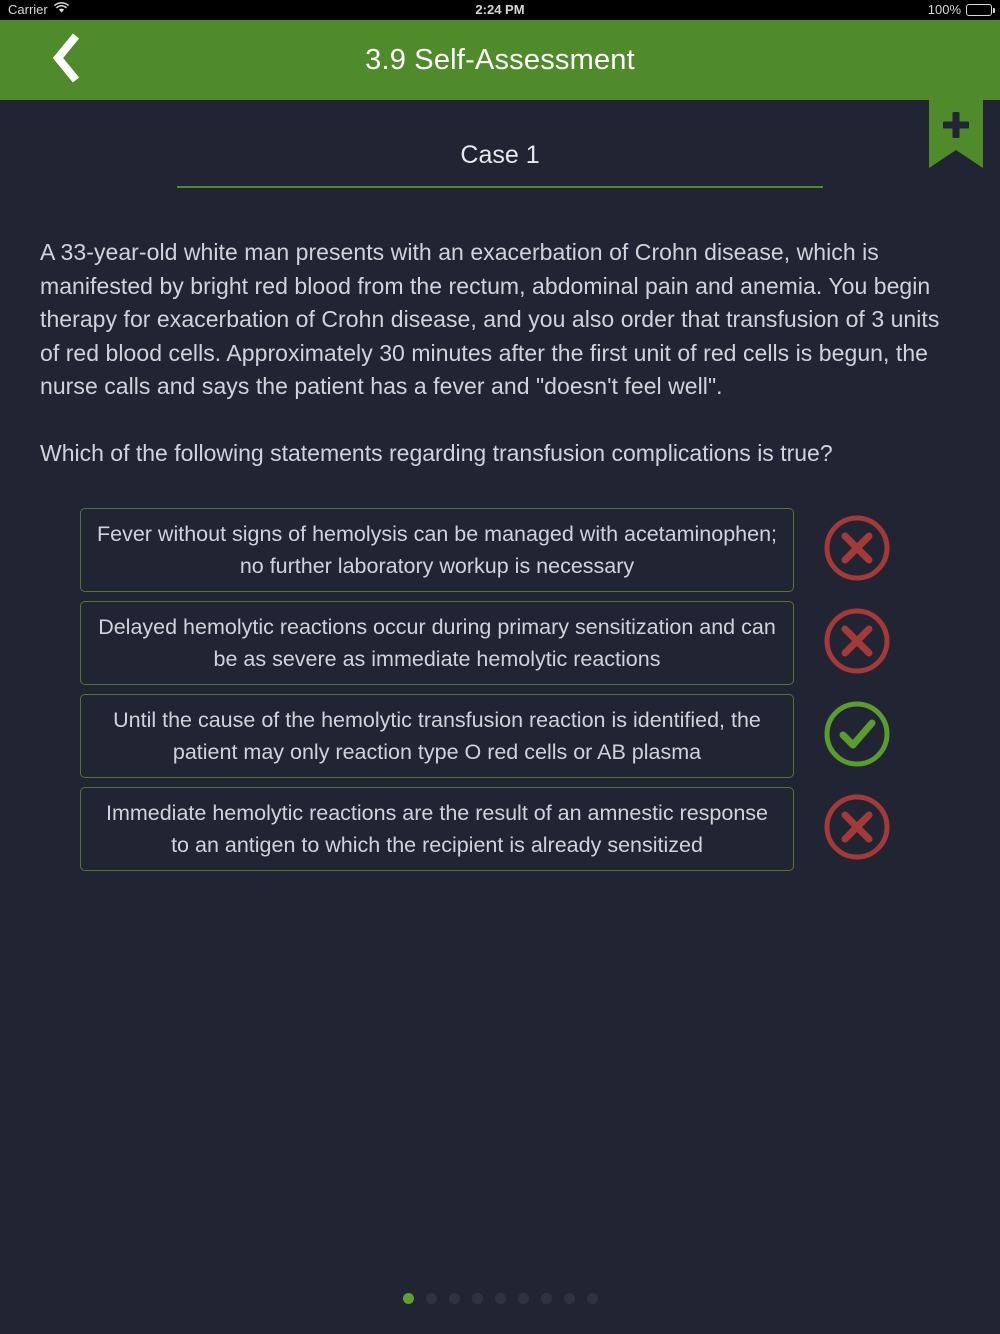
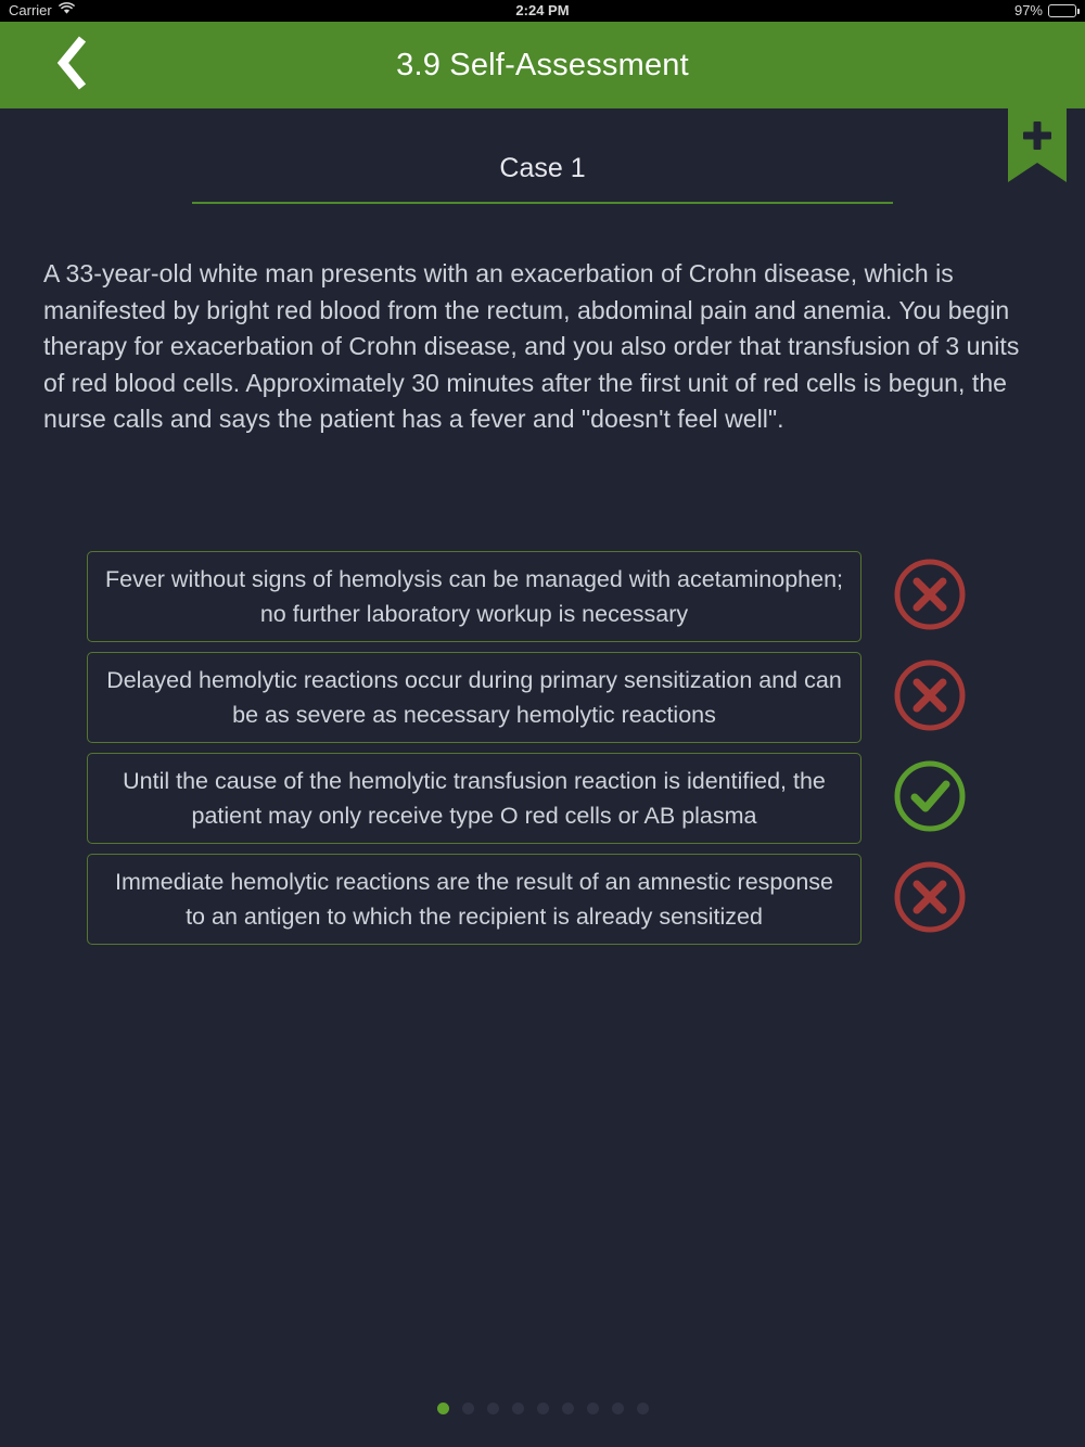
  Carrier
  2:24 PM
- 100%
+ 97%
  3.9 Self-Assessment
  Case 1
  A 33-year-old white man presents with an exacerbation of Crohn disease, which is manifested by bright red blood from the rectum, abdominal pain and anemia. You begin therapy for exacerbation of Crohn disease, and you also order that transfusion of 3 units of red blood cells. Approximately 30 minutes after the first unit of red cells is begun, the nurse calls and says the patient has a fever and "doesn't feel well".
- Which of the following statements regarding transfusion complications is true?
  Fever without signs of hemolysis can be managed with acetaminophen; no further laboratory workup is necessary
- Delayed hemolytic reactions occur during primary sensitization and can be as severe as immediate hemolytic reactions
+ Delayed hemolytic reactions occur during primary sensitization and can be as severe as necessary hemolytic reactions
- Until the cause of the hemolytic transfusion reaction is identified, the patient may only reaction type O red cells or AB plasma
+ Until the cause of the hemolytic transfusion reaction is identified, the patient may only receive type O red cells or AB plasma
  Immediate hemolytic reactions are the result of an amnestic response to an antigen to which the recipient is already sensitized
